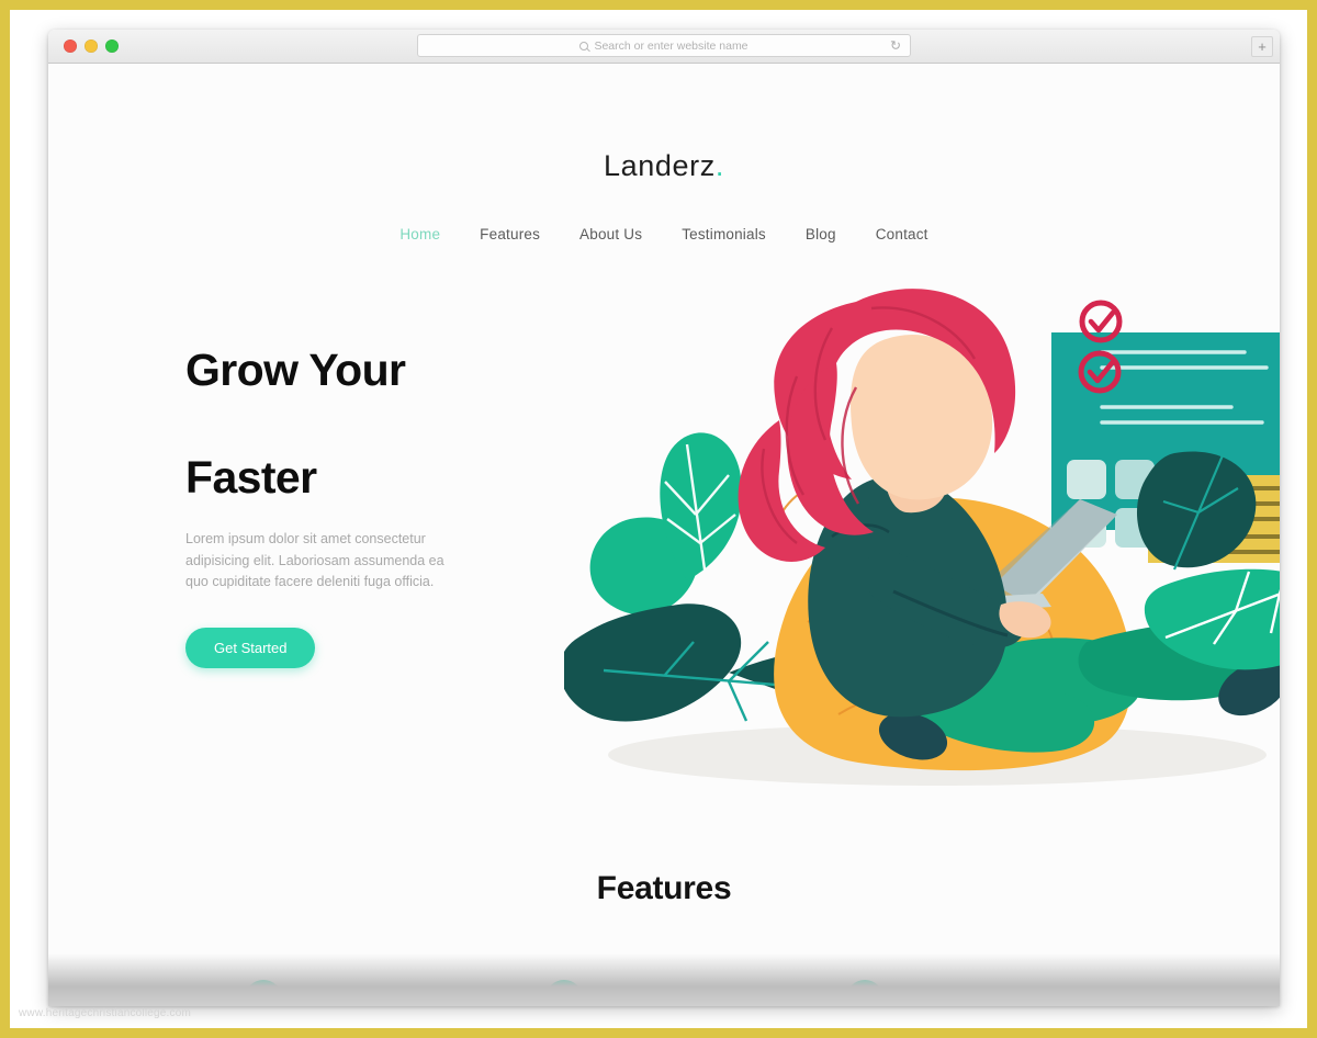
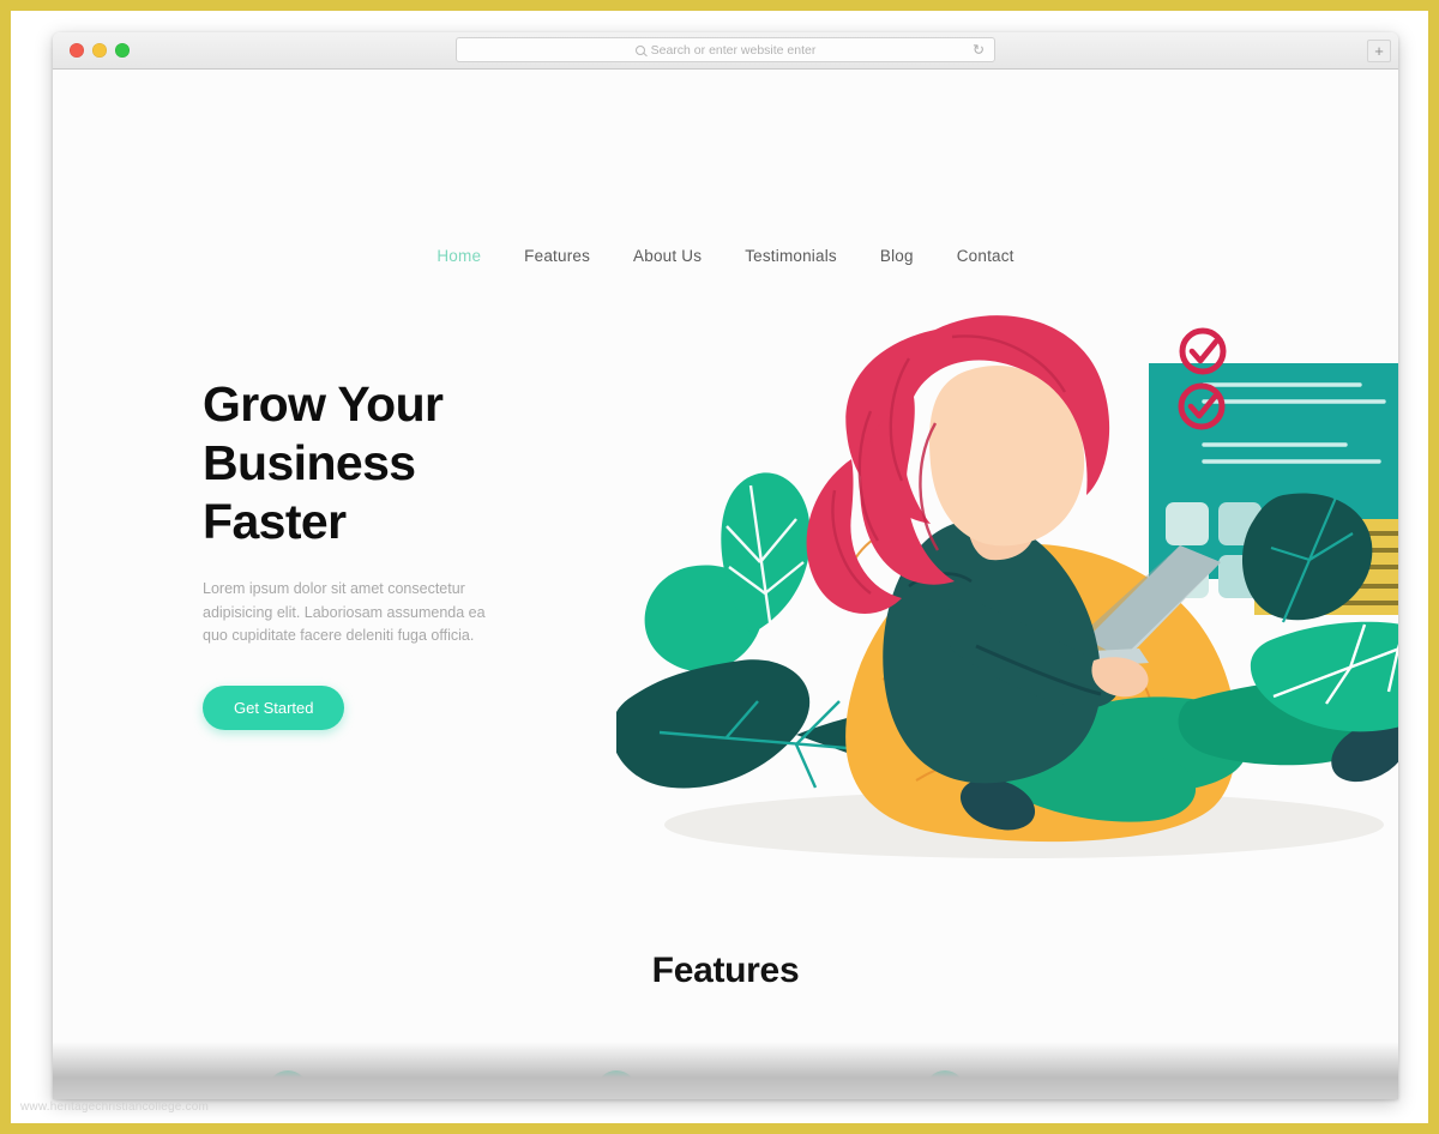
- Search or enter website name
+ Search or enter website enter
  ↻
  +
- Landerz.
  Home
  Features
  About Us
  Testimonials
  Blog
  Contact
  Grow Your
+ Business
  Faster
  Lorem ipsum dolor sit amet consectetur adipisicing elit. Laboriosam assumenda ea quo cupiditate facere deleniti fuga officia.
  Get Started
  Features
  www.heritagechristiancollege.com
